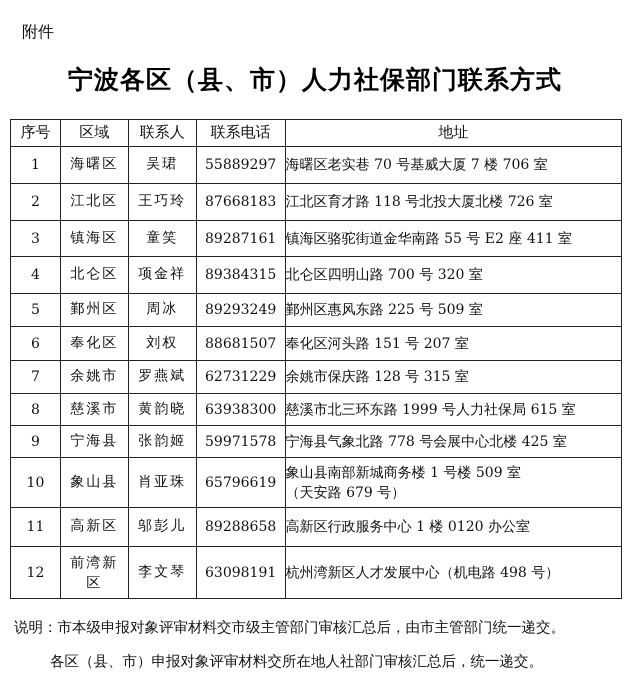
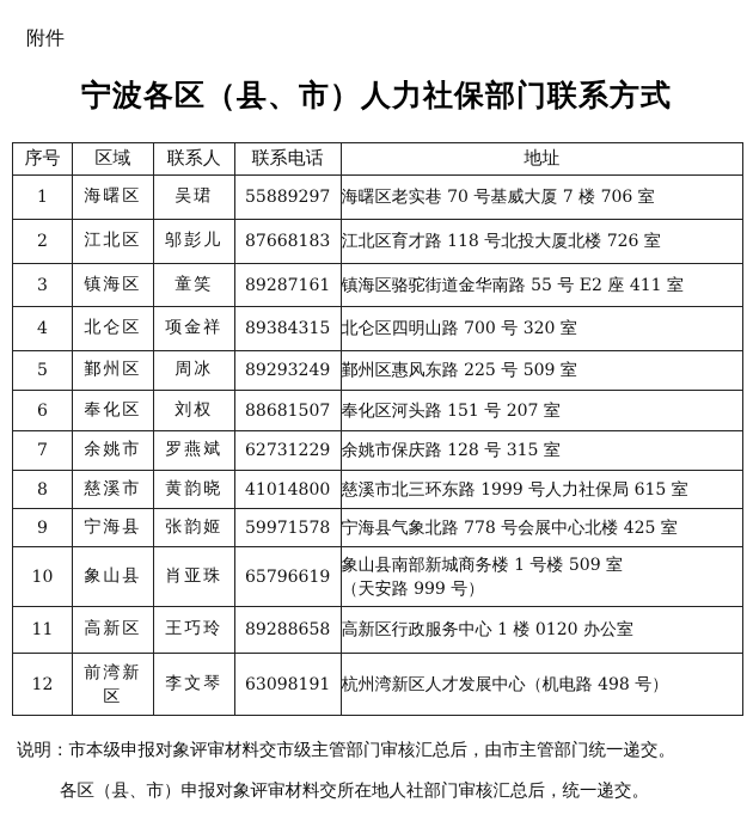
  附件
  宁波各区（县、市）人力社保部门联系方式
  序号	区域	联系人	联系电话	地址
  1	海曙区	吴珺	55889297	海曙区老实巷 70 号基威大厦 7 楼 706 室
- 2	江北区	王巧玲	87668183	江北区育才路 118 号北投大厦北楼 726 室
+ 2	江北区	邬彭儿	87668183	江北区育才路 118 号北投大厦北楼 726 室
  3	镇海区	童笑	89287161	镇海区骆驼街道金华南路 55 号 E2 座 411 室
  4	北仑区	项金祥	89384315	北仑区四明山路 700 号 320 室
  5	鄞州区	周冰	89293249	鄞州区惠风东路 225 号 509 室
  6	奉化区	刘权	88681507	奉化区河头路 151 号 207 室
  7	余姚市	罗燕斌	62731229	余姚市保庆路 128 号 315 室
- 8	慈溪市	黄韵晓	63938300	慈溪市北三环东路 1999 号人力社保局 615 室
+ 8	慈溪市	黄韵晓	41014800	慈溪市北三环东路 1999 号人力社保局 615 室
  9	宁海县	张韵姬	59971578	宁海县气象北路 778 号会展中心北楼 425 室
- 10	象山县	肖亚珠	65796619	象山县南部新城商务楼 1 号楼 509 室 （天安路 679 号）
+ 10	象山县	肖亚珠	65796619	象山县南部新城商务楼 1 号楼 509 室 （天安路 999 号）
- 11	高新区	邬彭儿	89288658	高新区行政服务中心 1 楼 0120 办公室
+ 11	高新区	王巧玲	89288658	高新区行政服务中心 1 楼 0120 办公室
  12	前湾新 区	李文琴	63098191	杭州湾新区人才发展中心（机电路 498 号）
  说明：市本级申报对象评审材料交市级主管部门审核汇总后，由市主管部门统一递交。
  各区（县、市）申报对象评审材料交所在地人社部门审核汇总后，统一递交。
